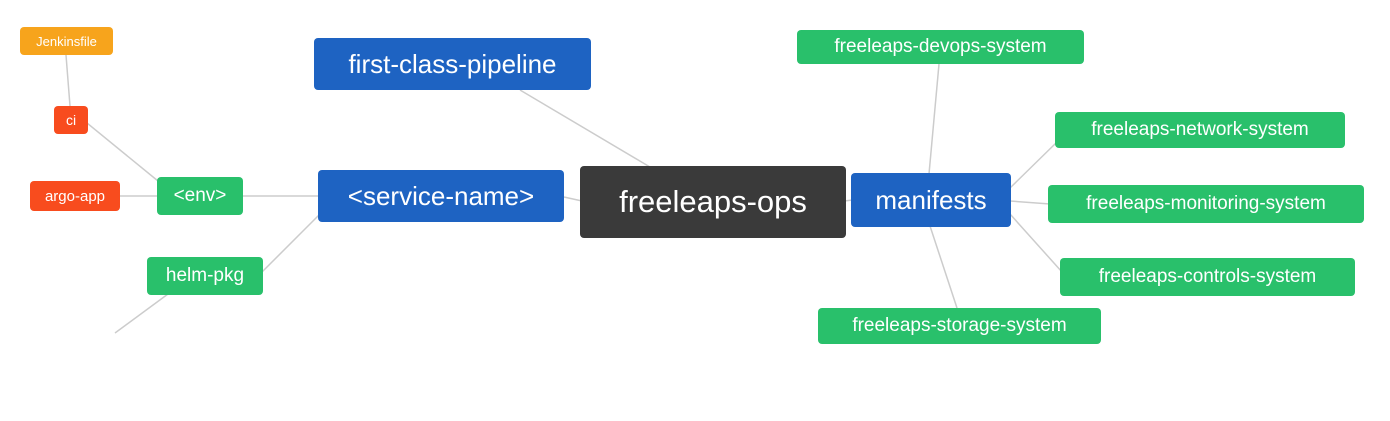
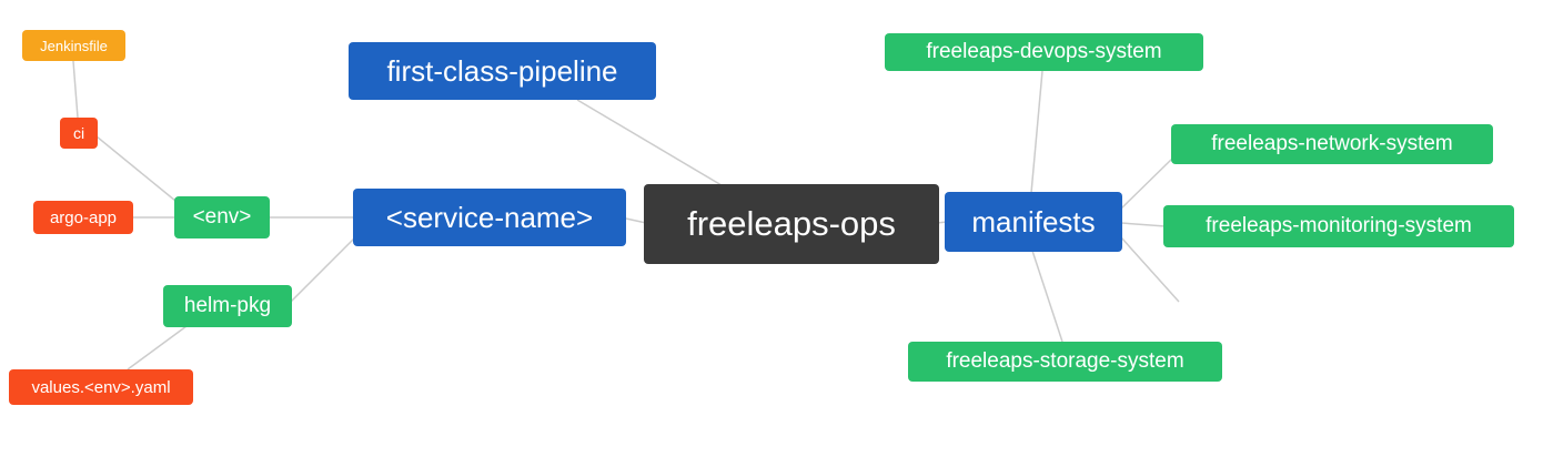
  Jenkinsfile
  ci
  argo-app
  <env>
  helm-pkg
+ values.<env>.yaml
  first-class-pipeline
  <service-name>
  freeleaps-ops
  manifests
  freeleaps-devops-system
  freeleaps-network-system
  freeleaps-monitoring-system
- freeleaps-controls-system
  freeleaps-storage-system
